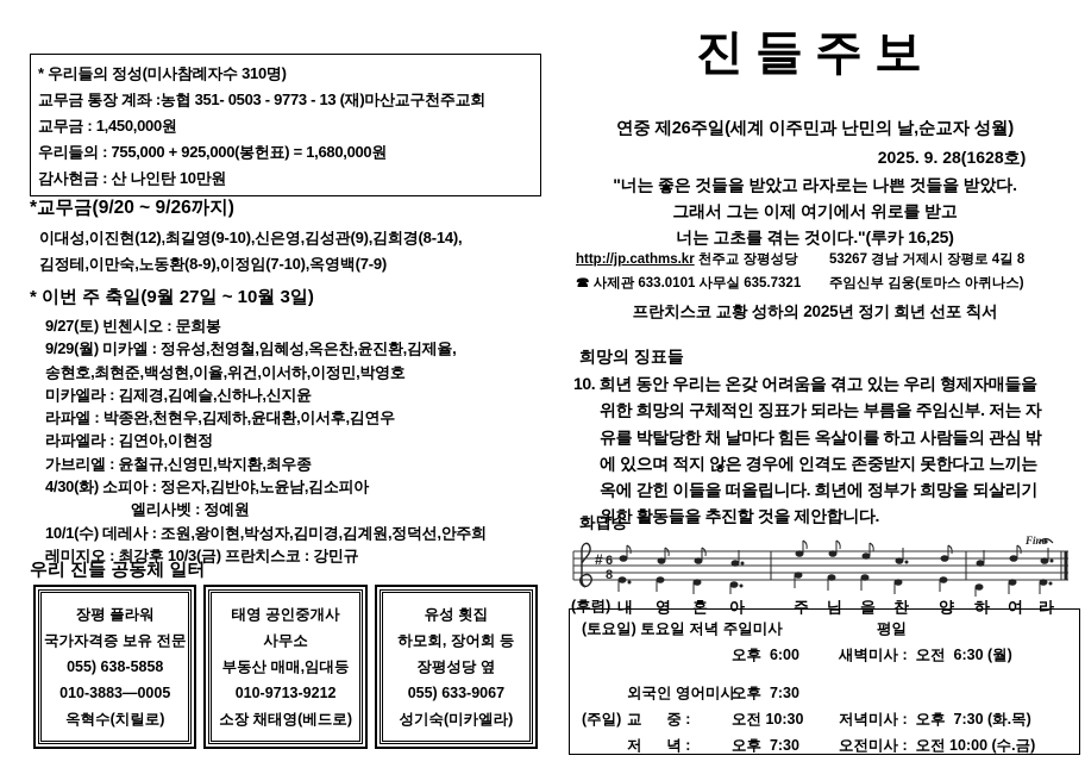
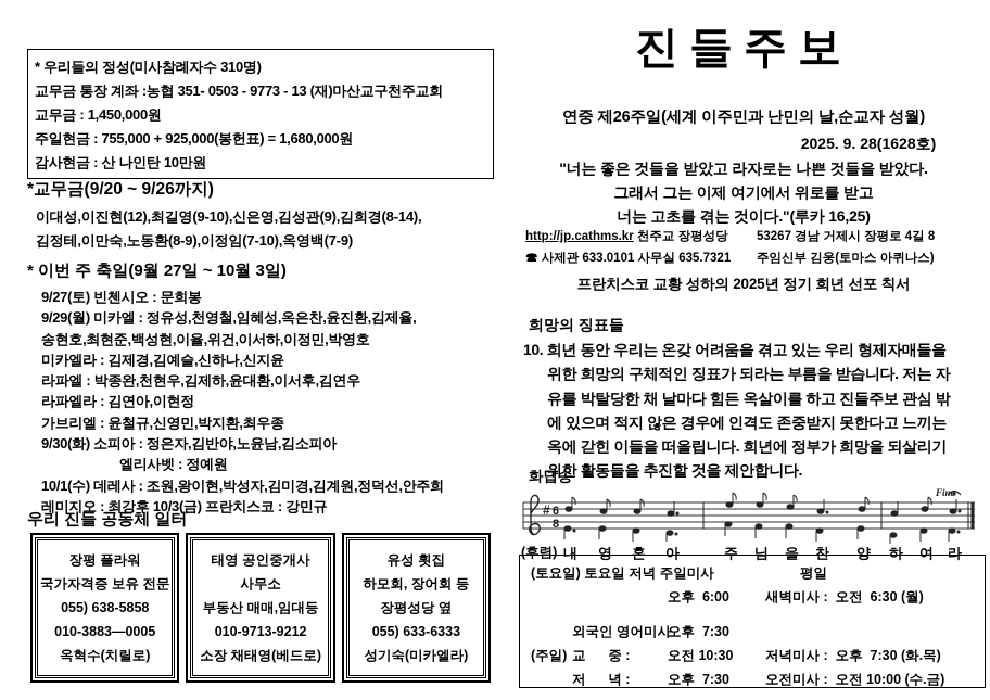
  * 우리들의 정성(미사참례자수 310명)
  교무금 통장 계좌 :농협 351- 0503 - 9773 - 13 (재)마산교구천주교회
  교무금 : 1,450,000원
- 우리들의 : 755,000 + 925,000(봉헌표) = 1,680,000원
+ 주일현금 : 755,000 + 925,000(봉헌표) = 1,680,000원
  감사현금 : 산 나인탄 10만원
  *교무금(9/20 ~ 9/26까지)
  이대성,이진현(12),최길영(9-10),신은영,김성관(9),김희경(8-14),
  김정테,이만숙,노동환(8-9),이정임(7-10),옥영백(7-9)
  * 이번 주 축일(9월 27일 ~ 10월 3일)
  9/27(토) 빈첸시오 : 문희봉
  9/29(월) 미카엘 : 정유성,천영철,임혜성,옥은찬,윤진환,김제율,
  송현호,최현준,백성현,이율,위건,이서하,이정민,박영호
  미카엘라 : 김제경,김예슬,신하나,신지윤
  라파엘 : 박종완,천현우,김제하,윤대환,이서후,김연우
  라파엘라 : 김연아,이현정
  가브리엘 : 윤철규,신영민,박지환,최우종
- 4/30(화) 소피아 : 정은자,김반야,노윤남,김소피아
+ 9/30(화) 소피아 : 정은자,김반야,노윤남,김소피아
  엘리사벳 : 정예원
  10/1(수) 데레사 : 조원,왕이현,박성자,김미경,김계원,정덕선,안주희
  레미지오 : 최강후 10/3(금) 프란치스코 : 강민규
  우리 진들 공동체 일터
  장평 플라워
  국가자격증 보유 전문
  055) 638-5858
  010-3883—0005
  옥혁수(치릴로)
  태영 공인중개사
  사무소
  부동산 매매,임대등
  010-9713-9212
  소장 채태영(베드로)
  유성 횟집
  하모회, 장어회 등
  장평성당 옆
- 055) 633-9067
+ 055) 633-6333
  성기숙(미카엘라)
  진들주보
  연중 제26주일(세계 이주민과 난민의 날,순교자 성월)
  2025. 9. 28(1628호)
  "너는 좋은 것들을 받았고 라자로는 나쁜 것들을 받았다.
  그래서 그는 이제 여기에서 위로를 받고
  너는 고초를 겪는 것이다."(루카 16,25)
  http://jp.cathms.kr 천주교 장평성당
  ☎ 사제관 633.0101 사무실 635.7321
  53267 경남 거제시 장평로 4길 8
  주임신부 김웅(토마스 아퀴나스)
  프란치스코 교황 성하의 2025년 정기 희년 선포 칙서
  희망의 징표들
  10. 희년 동안 우리는 온갖 어려움을 겪고 있는 우리 형제자매들을
- 위한 희망의 구체적인 징표가 되라는 부름을 주임신부. 저는 자
+ 위한 희망의 구체적인 징표가 되라는 부름을 받습니다. 저는 자
- 유를 박탈당한 채 날마다 힘든 옥살이를 하고 사람들의 관심 밖
+ 유를 박탈당한 채 날마다 힘든 옥살이를 하고 진들주보 관심 밖
  에 있으며 적지 않은 경우에 인격도 존중받지 못한다고 느끼는
  옥에 갇힌 이들을 떠올립니다. 희년에 정부가 희망을 되살리기
  위한 활동들을 추진할 것을 제안합니다.
  화답송
  #
  6
  8
  Fine
  (후렴)
  내
  영
  혼
  아
  주
  님
  을
  찬
  양
  하
  여
  라
  (토요일) 토요일 저녁 주일미사
  평일
  오후 6:00
  새벽미사 : 오전 6:30 (월)
  외국인 영어미사
  오후 7:30
  (주일)
  교 중 :
  오전 10:30
  저녁미사 : 오후 7:30 (화.목)
  저 녁 :
  오후 7:30
  오전미사 : 오전 10:00 (수.금)
